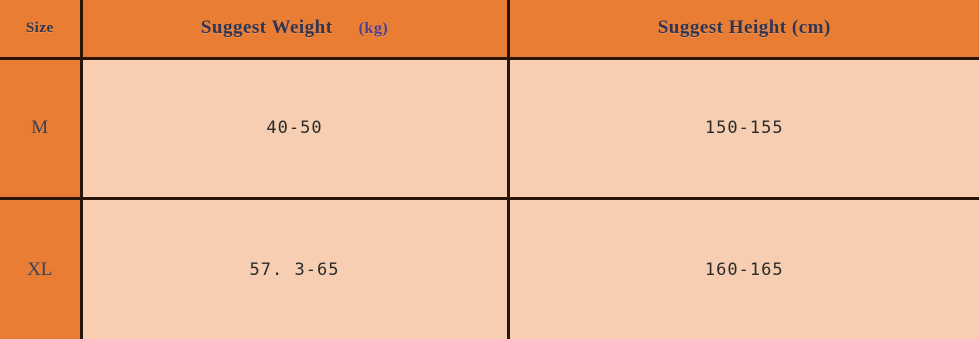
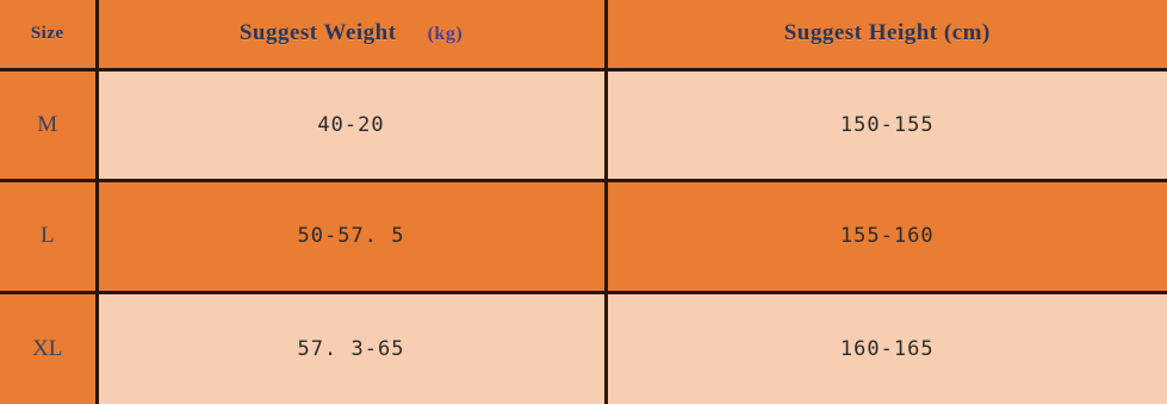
  Size	Suggest Weight (kg)	Suggest Height (cm)
- M	40-50	150-155
+ M	40-20	150-155
+ L	50-57. 5	155-160
  XL	57. 3-65	160-165
